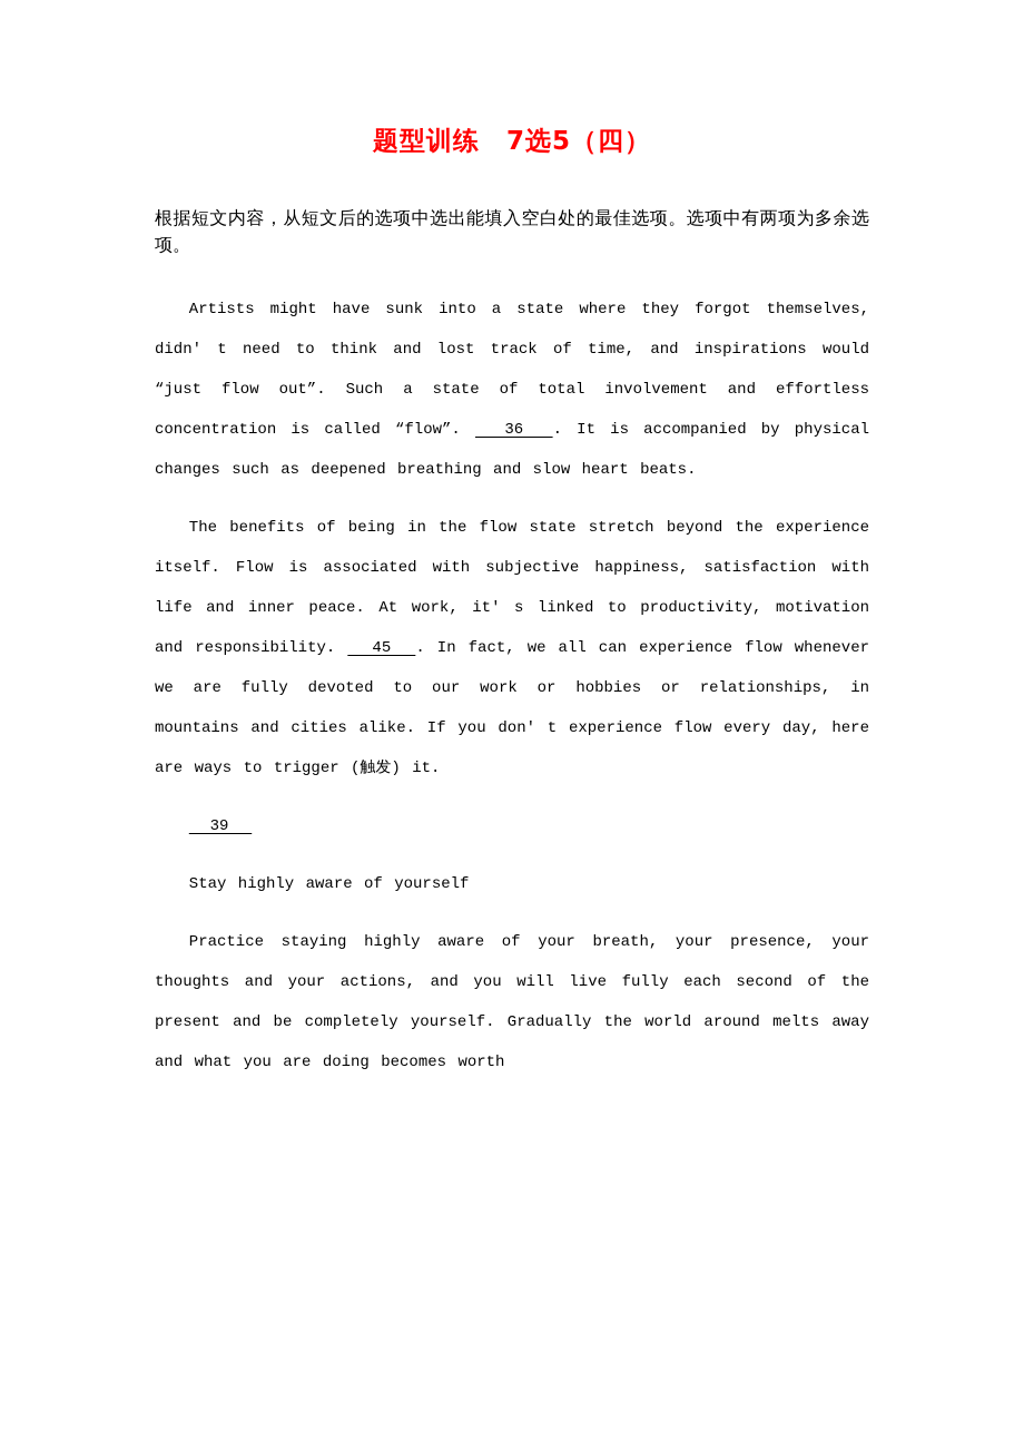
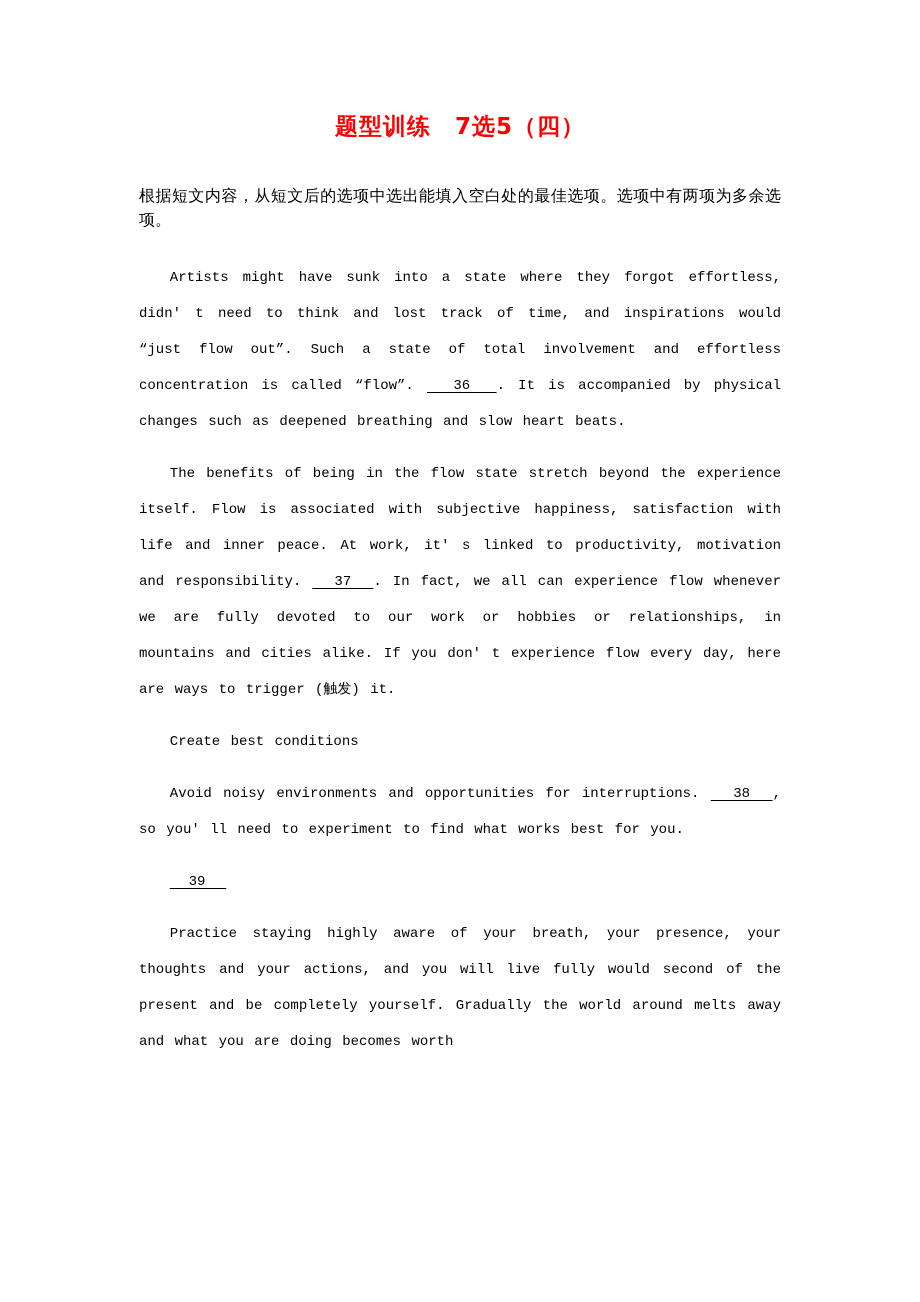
  题型训练 7选5（四）
  根据短文内容，从短文后的选项中选出能填入空白处的最佳选项。选项中有两项为多余选项。
- Artists might have sunk into a state where they forgot themselves, didn' t need to think and lost track of time, and inspirations would “just flow out”. Such a state of total involvement and effortless concentration is called “flow”. 36 . It is accompanied by physical changes such as deepened breathing and slow heart beats.
+ Artists might have sunk into a state where they forgot effortless, didn' t need to think and lost track of time, and inspirations would “just flow out”. Such a state of total involvement and effortless concentration is called “flow”. 36 . It is accompanied by physical changes such as deepened breathing and slow heart beats.
- The benefits of being in the flow state stretch beyond the experience itself. Flow is associated with subjective happiness, satisfaction with life and inner peace. At work, it' s linked to productivity, motivation and responsibility. 45 . In fact, we all can experience flow whenever we are fully devoted to our work or hobbies or relationships, in mountains and cities alike. If you don' t experience flow every day, here are ways to trigger (触发) it.
+ The benefits of being in the flow state stretch beyond the experience itself. Flow is associated with subjective happiness, satisfaction with life and inner peace. At work, it' s linked to productivity, motivation and responsibility. 37 . In fact, we all can experience flow whenever we are fully devoted to our work or hobbies or relationships, in mountains and cities alike. If you don' t experience flow every day, here are ways to trigger (触发) it.
+ Create best conditions
+ Avoid noisy environments and opportunities for interruptions. 38 , so you' ll need to experiment to find what works best for you.
  39
- Stay highly aware of yourself
- Practice staying highly aware of your breath, your presence, your thoughts and your actions, and you will live fully each second of the present and be completely yourself. Gradually the world around melts away and what you are doing becomes worth
+ Practice staying highly aware of your breath, your presence, your thoughts and your actions, and you will live fully would second of the present and be completely yourself. Gradually the world around melts away and what you are doing becomes worth
